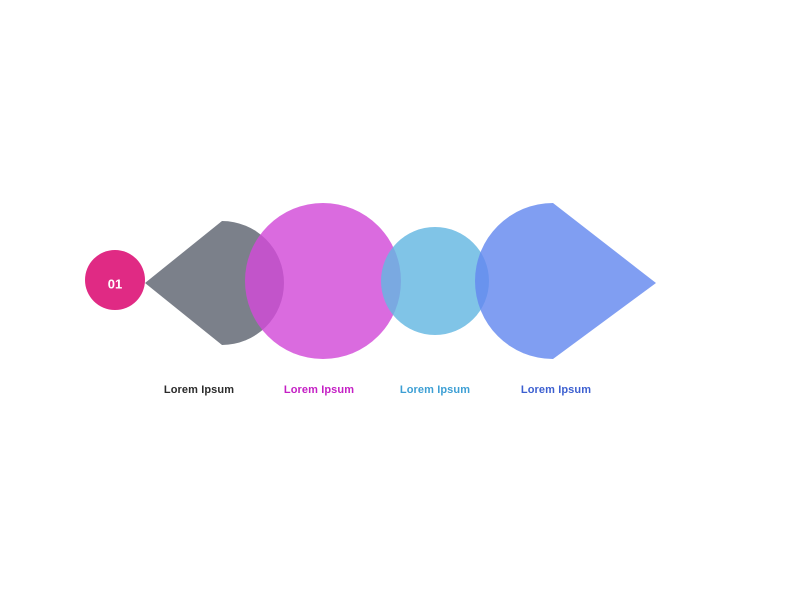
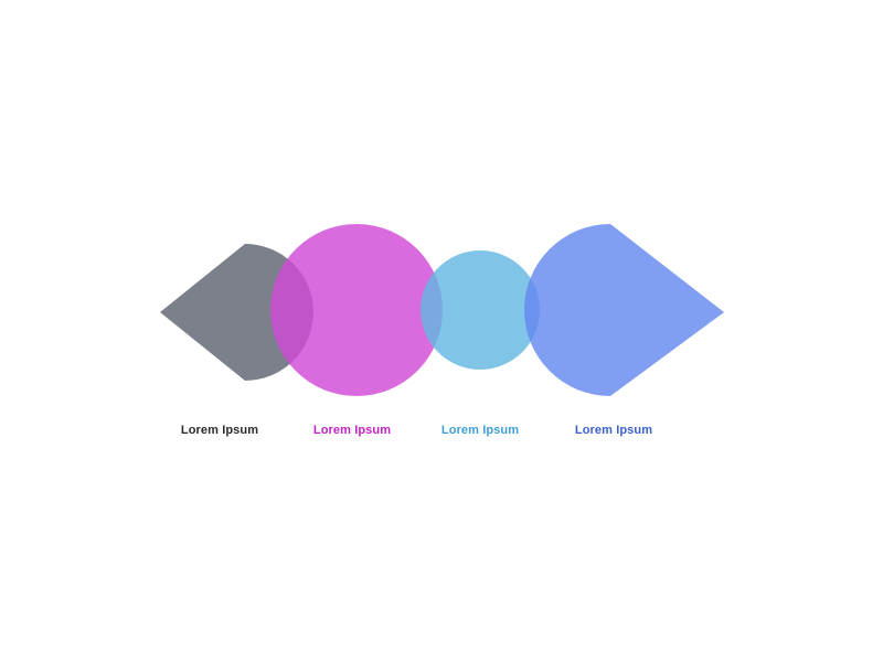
- 01
  Lorem Ipsum
  Lorem Ipsum
  Lorem Ipsum
  Lorem Ipsum
